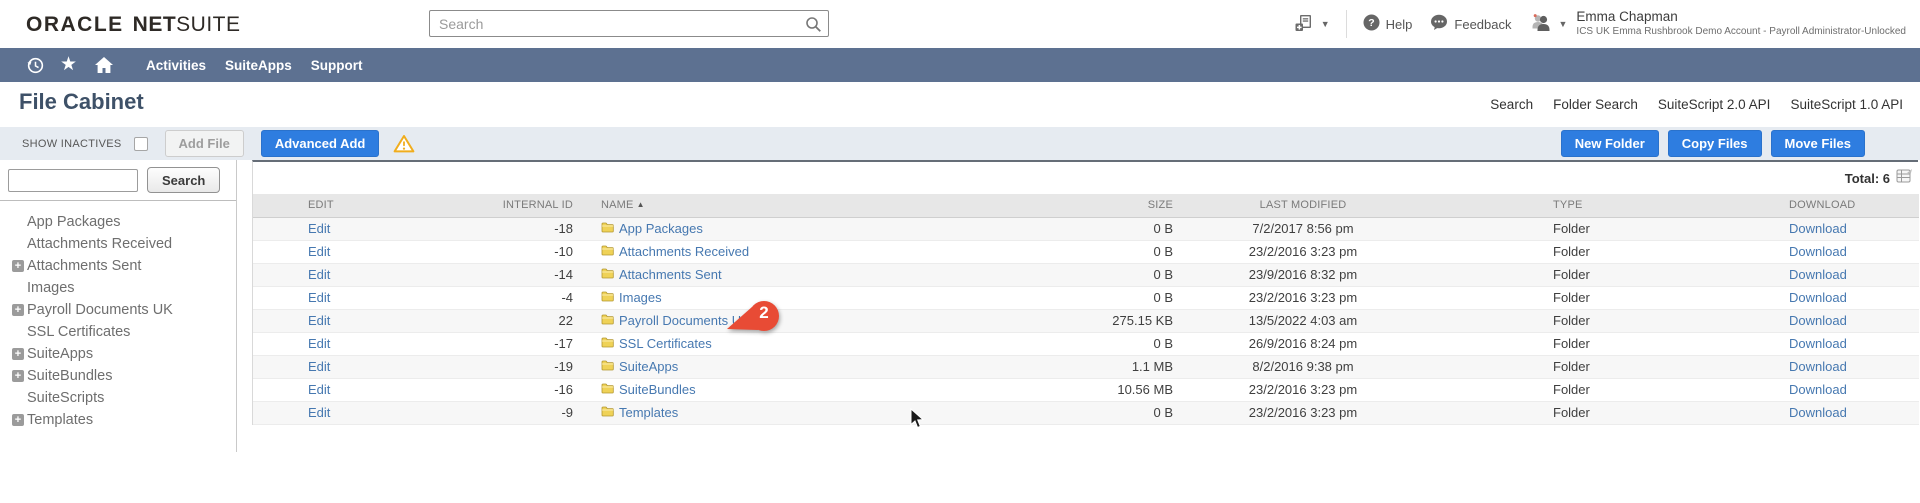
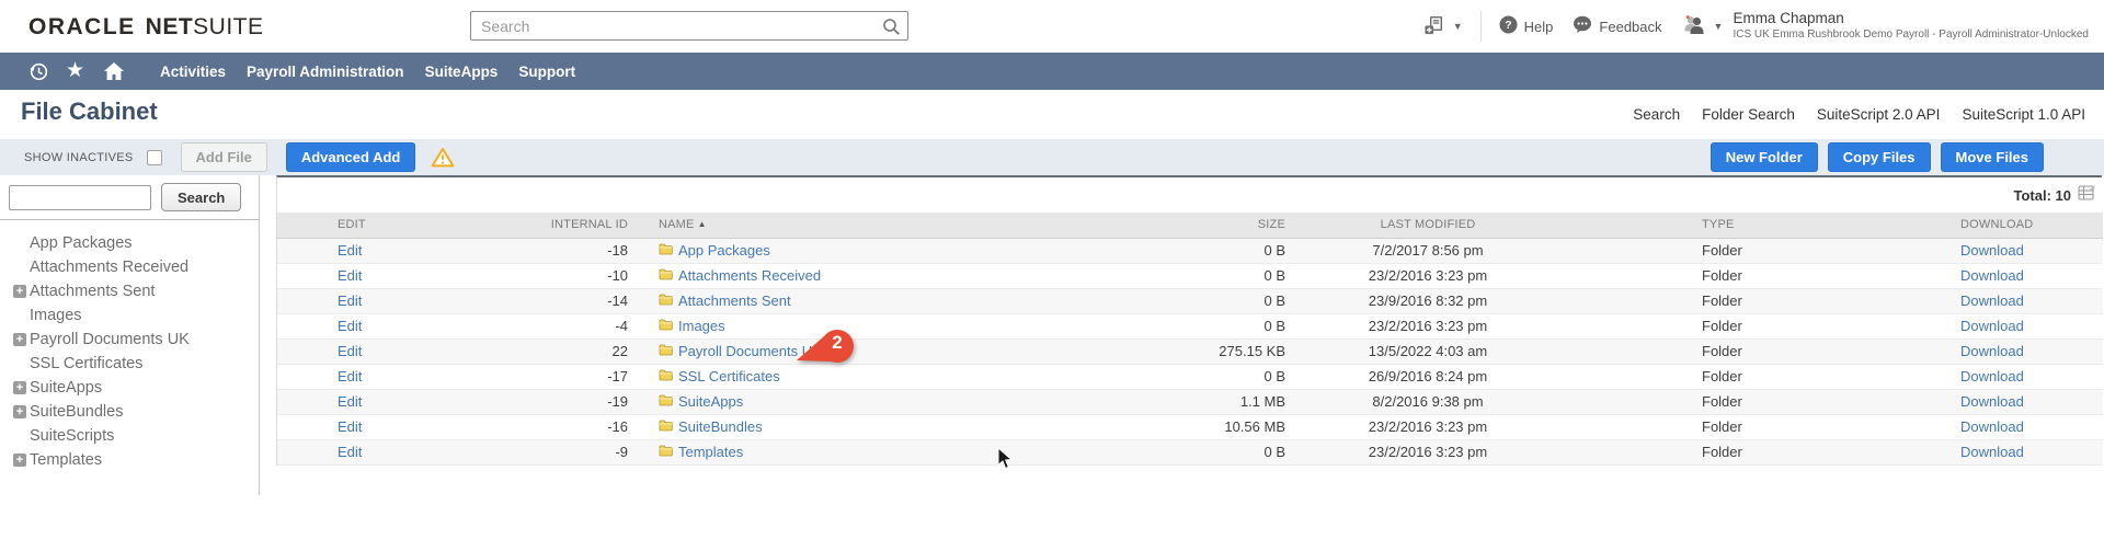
  ORACLE NETSUITE
  Search
  ▼
  ?
  Help
  Feedback
  ▼
  Emma Chapman
- ICS UK Emma Rushbrook Demo Account - Payroll Administrator-Unlocked
+ ICS UK Emma Rushbrook Demo Payroll - Payroll Administrator-Unlocked
  ★
  Activities
+ Payroll Administration
  SuiteApps
  Support
  File Cabinet
  Search
  Folder Search
  SuiteScript 2.0 API
  SuiteScript 1.0 API
  SHOW INACTIVES
  Add File
  Advanced Add
  New Folder
  Copy Files
  Move Files
  Search
  App Packages
  Attachments Received
  Attachments Sent
  Images
  Payroll Documents UK
  SSL Certificates
  SuiteApps
  SuiteBundles
  SuiteScripts
  Templates
- Total: 6
+ Total: 10
  EDIT	INTERNAL ID	NAME ▲	SIZE	LAST MODIFIED	TYPE	DOWNLOAD
  Edit	-18	App Packages	0 B	7/2/2017 8:56 pm	Folder	Download
  Edit	-10	Attachments Received	0 B	23/2/2016 3:23 pm	Folder	Download
  Edit	-14	Attachments Sent	0 B	23/9/2016 8:32 pm	Folder	Download
  Edit	-4	Images	0 B	23/2/2016 3:23 pm	Folder	Download
  Edit	22	Payroll Documents U	275.15 KB	13/5/2022 4:03 am	Folder	Download
  Edit	-17	SSL Certificates	0 B	26/9/2016 8:24 pm	Folder	Download
  Edit	-19	SuiteApps	1.1 MB	8/2/2016 9:38 pm	Folder	Download
  Edit	-16	SuiteBundles	10.56 MB	23/2/2016 3:23 pm	Folder	Download
  Edit	-9	Templates	0 B	23/2/2016 3:23 pm	Folder	Download
  2
